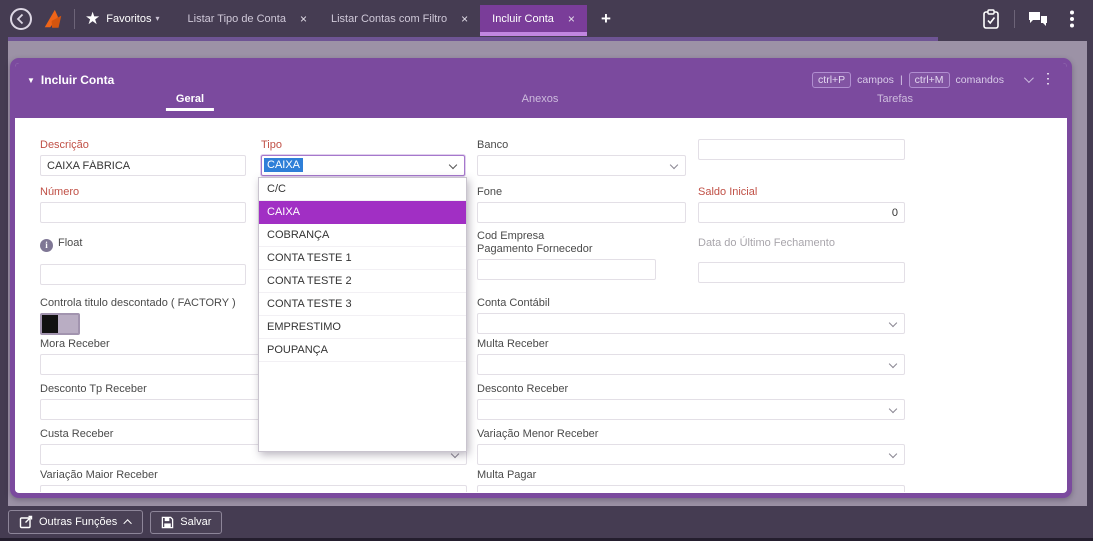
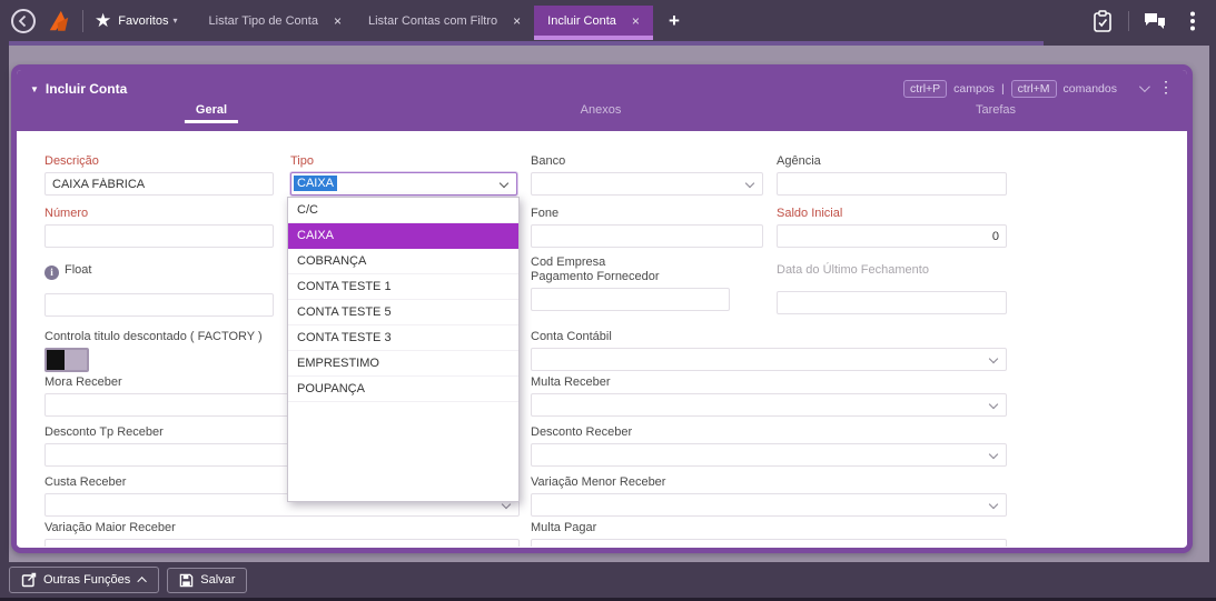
  ★
  Favoritos
  ▾
  Listar Tipo de Conta
  ×
  Listar Contas com Filtro
  ×
  Incluir Conta
  ×
  +
  ▼
  Incluir Conta
  ctrl+P
  campos
  |
  ctrl+M
  comandos
  ⋮
  Geral
  Anexos
  Tarefas
  Descrição
  CAIXA FÁBRICA
  Tipo
  CAIXA
  Banco
+ Agência
  Número
  Fone
  Saldo Inicial
  0
  i Float
  Cod Empresa
  Pagamento Fornecedor
  Data do Último Fechamento
  Controla titulo descontado ( FACTORY )
  Conta Contábil
  Mora Receber
  Multa Receber
  Desconto Tp Receber
  Desconto Receber
  Custa Receber
  Variação Menor Receber
  Variação Maior Receber
  Multa Pagar
  C/C
  CAIXA
  COBRANÇA
  CONTA TESTE 1
- CONTA TESTE 2
+ CONTA TESTE 5
  CONTA TESTE 3
  EMPRESTIMO
  POUPANÇA
  Outras Funções
  Salvar
